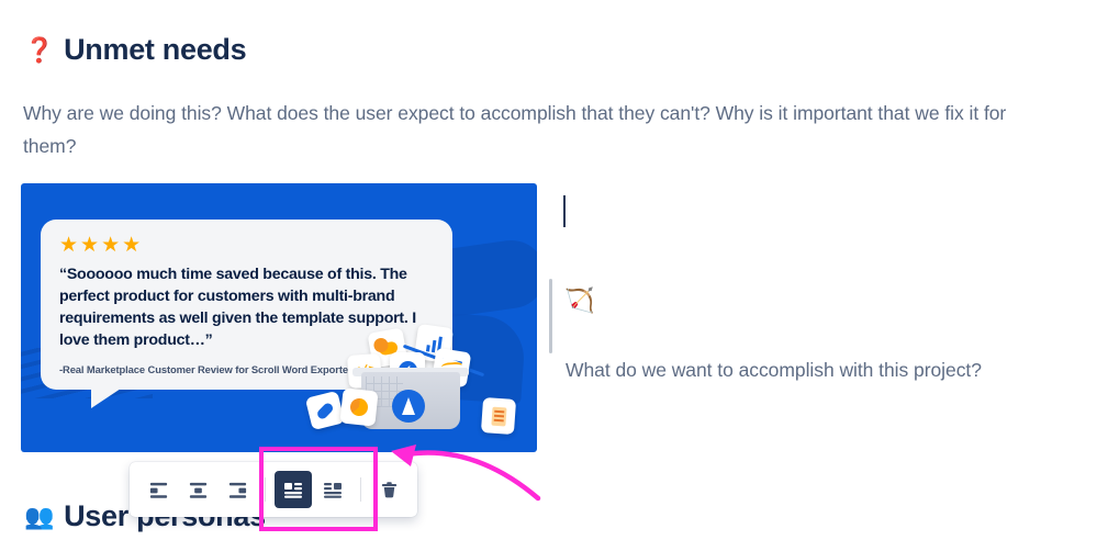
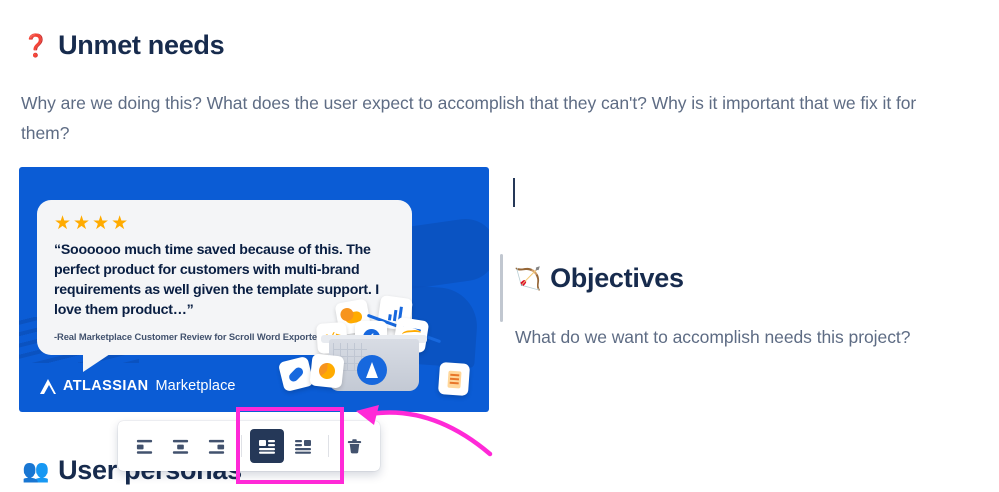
  ❓
  Unmet needs
  Why are we doing this? What does the user expect to accomplish that they can't? Why is it important that we fix it for them?
  ★★★★
  “Soooooo much time saved because of this. The perfect product for customers with multi-brand requirements as well given the template support. I love them product…”
  -Real Marketplace Customer Review for Scroll Word Exporte
+ ATLASSIAN
+ Marketplace
  👥
  🏹
+ Objectives
- What do we want to accomplish with this project?
+ What do we want to accomplish needs this project?
